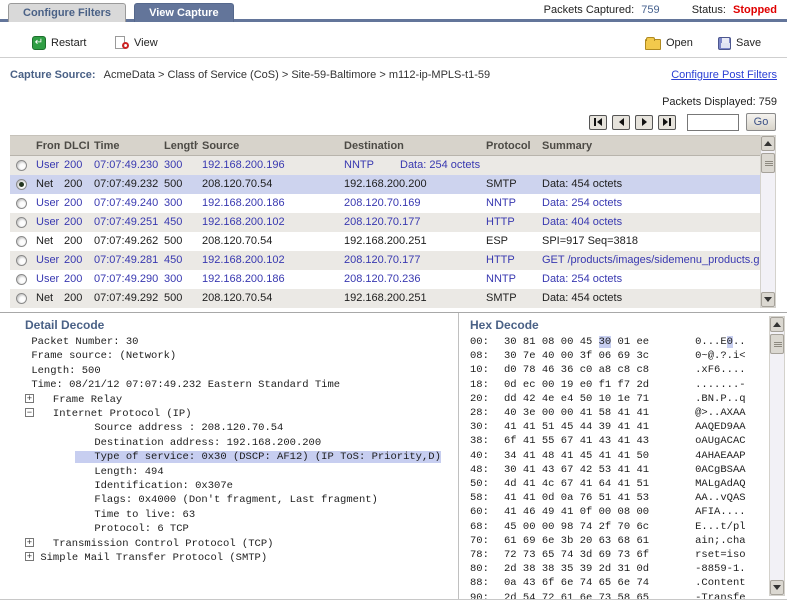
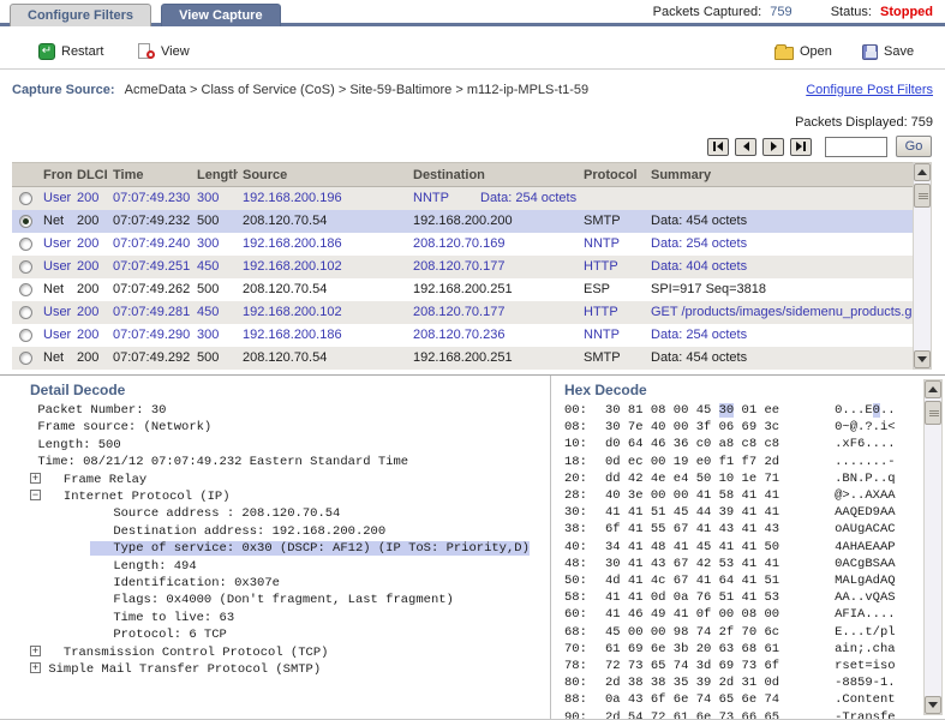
  Configure Filters View Capture
  Packets Captured: 759 Status: Stopped
  ↵
  Restart
  View
  Open
  Save
  Capture Source: AcmeData > Class of Service (CoS) > Site-59-Baltimore > m112-ip-MPLS-t1-59
  Configure Post Filters
  Packets Displayed: 759
  Go
  From
  DLCI
  Time
  Length
  Source
  Destination
  Protocol
  Summary
  User
  200
  07:07:49.230
  300
  192.168.200.196
  NNTP
  Data: 254 octets
  Net
  200
  07:07:49.232
  500
  208.120.70.54
  192.168.200.200
  SMTP
  Data: 454 octets
  User
  200
  07:07:49.240
  300
  192.168.200.186
  208.120.70.169
  NNTP
  Data: 254 octets
  User
  200
  07:07:49.251
  450
  192.168.200.102
  208.120.70.177
  HTTP
  Data: 404 octets
  Net
  200
  07:07:49.262
  500
  208.120.70.54
  192.168.200.251
  ESP
  SPI=917 Seq=3818
  User
  200
  07:07:49.281
  450
  192.168.200.102
  208.120.70.177
  HTTP
  GET /products/images/sidemenu_products.g
  User
  200
  07:07:49.290
  300
  192.168.200.186
  208.120.70.236
  NNTP
  Data: 254 octets
  Net
  200
  07:07:49.292
  500
  208.120.70.54
  192.168.200.251
  SMTP
  Data: 454 octets
  Detail Decode
  Packet Number: 30
  Frame source: (Network)
  Length: 500
  Time: 08/21/12 07:07:49.232 Eastern Standard Time
  + Frame Relay
  − Internet Protocol (IP)
  Source address : 208.120.70.54
  Destination address: 192.168.200.200
  Type of service: 0x30 (DSCP: AF12) (IP ToS: Priority,D)
  Length: 494
  Identification: 0x307e
  Flags: 0x4000 (Don't fragment, Last fragment)
  Time to live: 63
  Protocol: 6 TCP
  + Transmission Control Protocol (TCP)
  + Simple Mail Transfer Protocol (SMTP)
  Hex Decode
  00: 30 81 08 00 45 30 01 ee 0...E0..
  08: 30 7e 40 00 3f 06 69 3c 0~@.?.i<
- 10: d0 78 46 36 c0 a8 c8 c8 .xF6....
+ 10: d0 64 46 36 c0 a8 c8 c8 .xF6....
  18: 0d ec 00 19 e0 f1 f7 2d .......-
  20: dd 42 4e e4 50 10 1e 71 .BN.P..q
  28: 40 3e 00 00 41 58 41 41 @>..AXAA
  30: 41 41 51 45 44 39 41 41 AAQED9AA
  38: 6f 41 55 67 41 43 41 43 oAUgACAC
  40: 34 41 48 41 45 41 41 50 4AHAEAAP
  48: 30 41 43 67 42 53 41 41 0ACgBSAA
  50: 4d 41 4c 67 41 64 41 51 MALgAdAQ
  58: 41 41 0d 0a 76 51 41 53 AA..vQAS
  60: 41 46 49 41 0f 00 08 00 AFIA....
  68: 45 00 00 98 74 2f 70 6c E...t/pl
  70: 61 69 6e 3b 20 63 68 61 ain;.cha
  78: 72 73 65 74 3d 69 73 6f rset=iso
  80: 2d 38 38 35 39 2d 31 0d -8859-1.
  88: 0a 43 6f 6e 74 65 6e 74 .Content
- 90: 2d 54 72 61 6e 73 58 65 -Transfe
+ 90: 2d 54 72 61 6e 73 66 65 -Transfe
